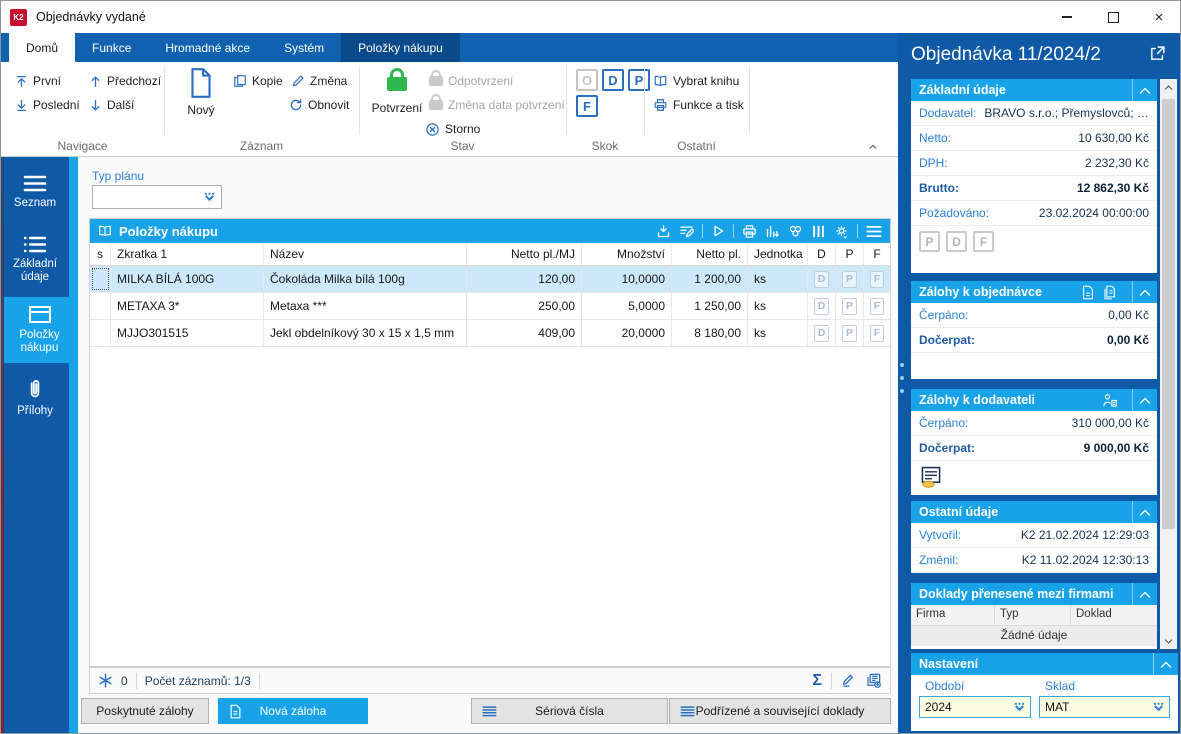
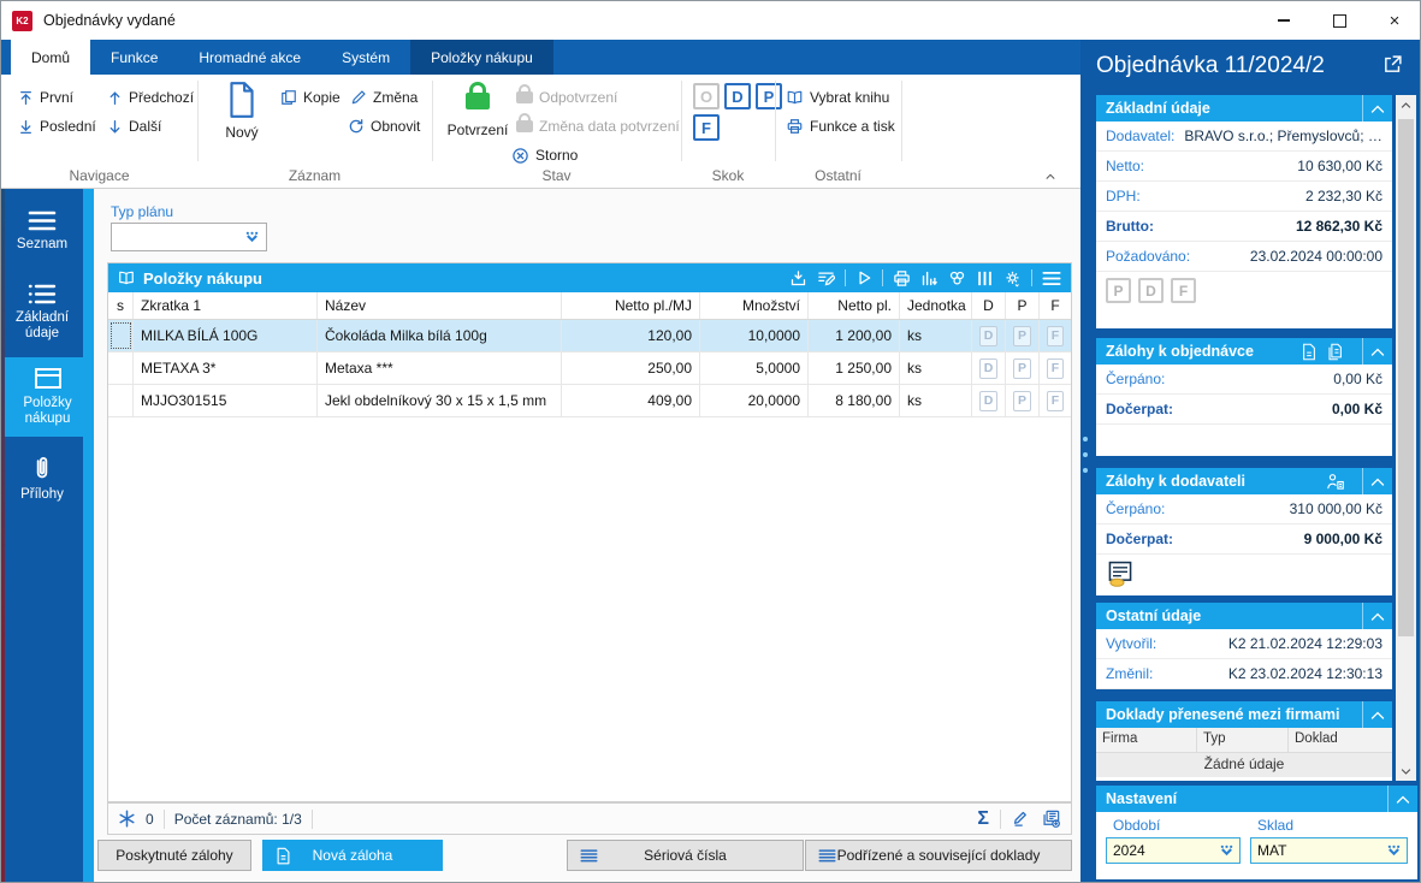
  K2
  Objednávky vydané
  ×
  Domů
  Funkce
  Hromadné akce
  Systém
  Položky nákupu
  První
  Poslední
  Předchozí
  Další
  Navigace
  Nový
  Kopie
  Změna
  Obnovit
  Záznam
  Potvrzení
  Odpotvrzení
  Změna data potvrzení
  Storno
  Stav
  O
  D
  P
  F
  Skok
  Vybrat knihu
  Funkce a tisk
  Ostatní
  Seznam
  Základní údaje
  Položky nákupu
  Přílohy
  Typ plánu
  Položky nákupu
  s
  Zkratka 1
  Název
  Netto pl./MJ
  Množství
  Netto pl.
  Jednotka
  D
  P
  F
  MILKA BÍLÁ 100G
  Čokoláda Milka bílá 100g
  120,00
  10,0000
  1 200,00
  ks
  D
  P
  F
  METAXA 3*
  Metaxa ***
  250,00
  5,0000
  1 250,00
  ks
  D
  P
  F
  MJJO301515
  Jekl obdelníkový 30 x 15 x 1,5 mm
  409,00
  20,0000
  8 180,00
  ks
  D
  P
  F
  0
  Počet záznamů: 1/3
  Σ
  Poskytnuté zálohy
  Nová záloha
  Sériová čísla
  Podřízené a související doklady
  Objednávka 11/2024/2
  Základní údaje
  Dodavatel:
  BRAVO s.r.o.; Přemyslovců; O
  Netto:
  10 630,00 Kč
  DPH:
  2 232,30 Kč
  Brutto:
  12 862,30 Kč
  Požadováno:
  23.02.2024 00:00:00
  P
  D
  F
  Zálohy k objednávce
  Čerpáno:
  0,00 Kč
  Dočerpat:
  0,00 Kč
  Zálohy k dodavateli
  Čerpáno:
  310 000,00 Kč
  Dočerpat:
  9 000,00 Kč
  Ostatní údaje
  Vytvořil:
  K2 21.02.2024 12:29:03
  Změnil:
- K2 11.02.2024 12:30:13
+ K2 23.02.2024 12:30:13
  Doklady přenesené mezi firmami
  Firma
  Typ
  Doklad
  Žádné údaje
  Nastavení
  Období
  Sklad
  2024
  MAT
